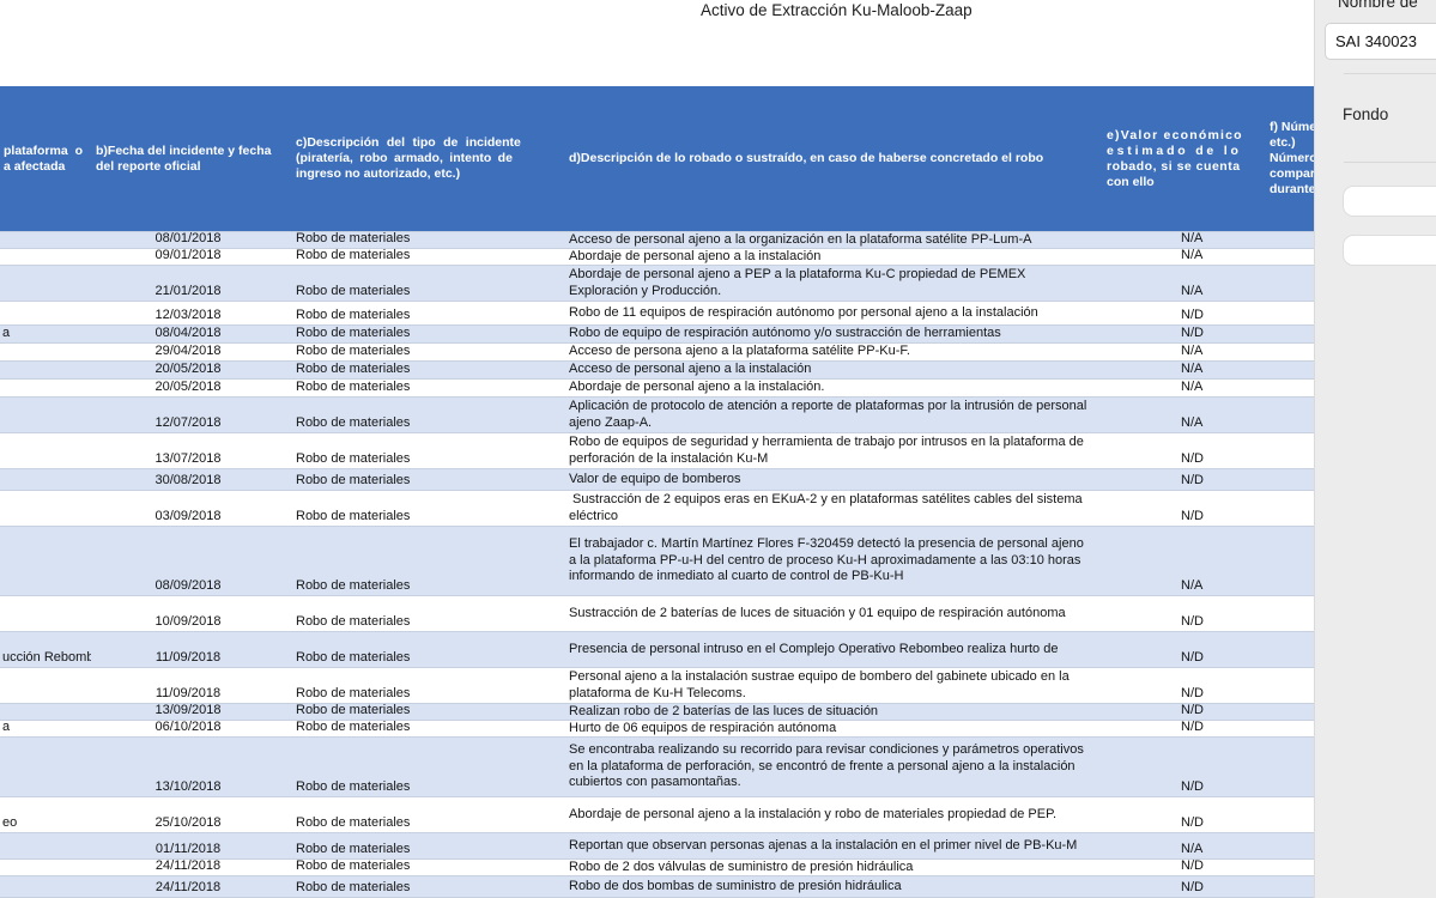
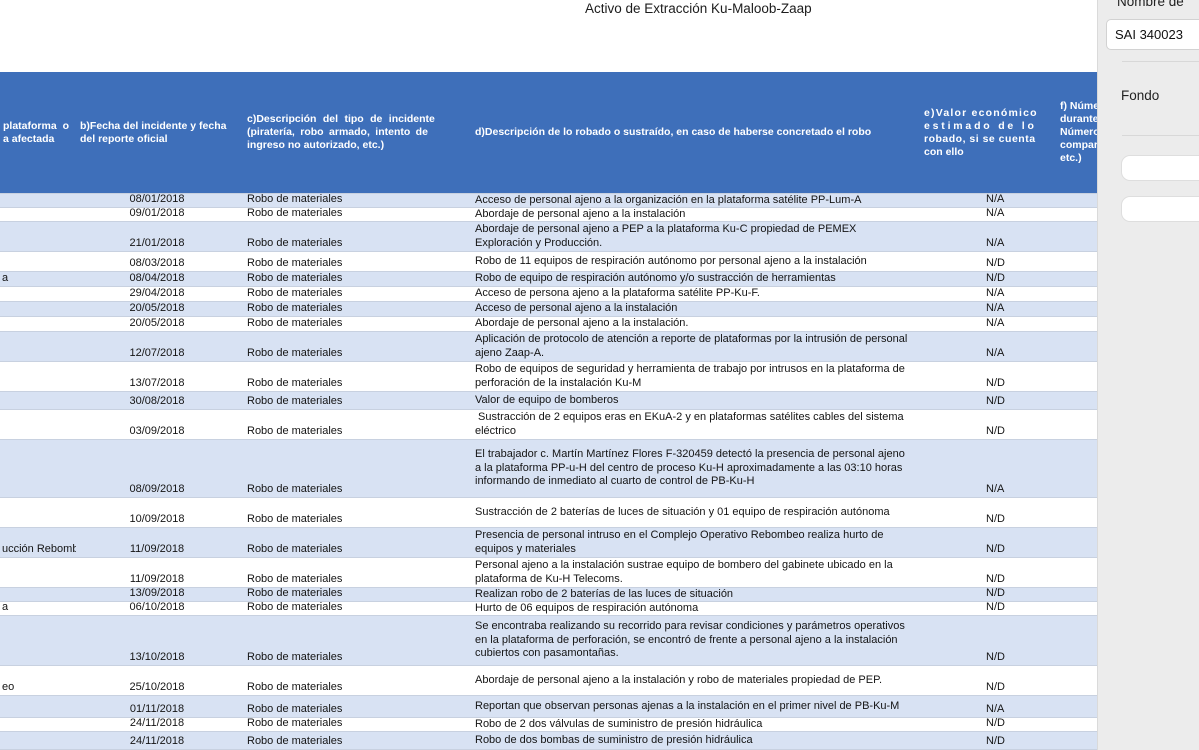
  Activo de Extracción Ku-Maloob-Zaap
  plataforma o
  a afectada
  b)Fecha del incidente y fecha
  del reporte oficial
  c)Descripción del tipo de incidente
  (piratería, robo armado, intento de
  ingreso no autorizado, etc.)
  d)Descripción de lo robado o sustraído, en caso de haberse concretado el robo
  e)Valor económico
  estimado de lo
  robado, si se cuenta
  con ello
  f) Núm
- etc.)
+ durante
  Númer
  compar
- durante
+ etc.)
  08/01/2018
  Robo de materiales
  Acceso de personal ajeno a la organización en la plataforma satélite PP-Lum-A
  N/A
  09/01/2018
  Robo de materiales
  Abordaje de personal ajeno a la instalación
  N/A
  21/01/2018
  Robo de materiales
  Abordaje de personal ajeno a PEP a la plataforma Ku-C propiedad de PEMEX
  Exploración y Producción.
  N/A
- 12/03/2018
+ 08/03/2018
  Robo de materiales
  Robo de 11 equipos de respiración autónomo por personal ajeno a la instalación
  N/D
  a
  08/04/2018
  Robo de materiales
  Robo de equipo de respiración autónomo y/o sustracción de herramientas
  N/D
  29/04/2018
  Robo de materiales
  Acceso de persona ajeno a la plataforma satélite PP-Ku-F.
  N/A
  20/05/2018
  Robo de materiales
  Acceso de personal ajeno a la instalación
  N/A
  20/05/2018
  Robo de materiales
  Abordaje de personal ajeno a la instalación.
  N/A
  12/07/2018
  Robo de materiales
  Aplicación de protocolo de atención a reporte de plataformas por la intrusión de personal
  ajeno Zaap-A.
  N/A
  13/07/2018
  Robo de materiales
  Robo de equipos de seguridad y herramienta de trabajo por intrusos en la plataforma de
  perforación de la instalación Ku-M
  N/D
  30/08/2018
  Robo de materiales
  Valor de equipo de bomberos
  N/D
  03/09/2018
  Robo de materiales
  Sustracción de 2 equipos eras en EKuA-2 y en plataformas satélites cables del sistema
  eléctrico
  N/D
  08/09/2018
  Robo de materiales
  El trabajador c. Martín Martínez Flores F-320459 detectó la presencia de personal ajeno
  a la plataforma PP-u-H del centro de proceso Ku-H aproximadamente a las 03:10 horas
  informando de inmediato al cuarto de control de PB-Ku-H
  N/A
  10/09/2018
  Robo de materiales
  Sustracción de 2 baterías de luces de situación y 01 equipo de respiración autónoma
  N/D
  ucción Rebomb
  11/09/2018
  Robo de materiales
  Presencia de personal intruso en el Complejo Operativo Rebombeo realiza hurto de
+ equipos y materiales
  N/D
  11/09/2018
  Robo de materiales
  Personal ajeno a la instalación sustrae equipo de bombero del gabinete ubicado en la
  plataforma de Ku-H Telecoms.
  N/D
  13/09/2018
  Robo de materiales
  Realizan robo de 2 baterías de las luces de situación
  N/D
  a
  06/10/2018
  Robo de materiales
  Hurto de 06 equipos de respiración autónoma
  N/D
  13/10/2018
  Robo de materiales
  Se encontraba realizando su recorrido para revisar condiciones y parámetros operativos
  en la plataforma de perforación, se encontró de frente a personal ajeno a la instalación
  cubiertos con pasamontañas.
  N/D
  eo
  25/10/2018
  Robo de materiales
  Abordaje de personal ajeno a la instalación y robo de materiales propiedad de PEP.
  N/D
  01/11/2018
  Robo de materiales
  Reportan que observan personas ajenas a la instalación en el primer nivel de PB-Ku-M
  N/A
  24/11/2018
  Robo de materiales
  Robo de 2 dos válvulas de suministro de presión hidráulica
  N/D
  24/11/2018
  Robo de materiales
  Robo de dos bombas de suministro de presión hidráulica
  N/D
  Nombre de
  SAI 340023
  Fondo
